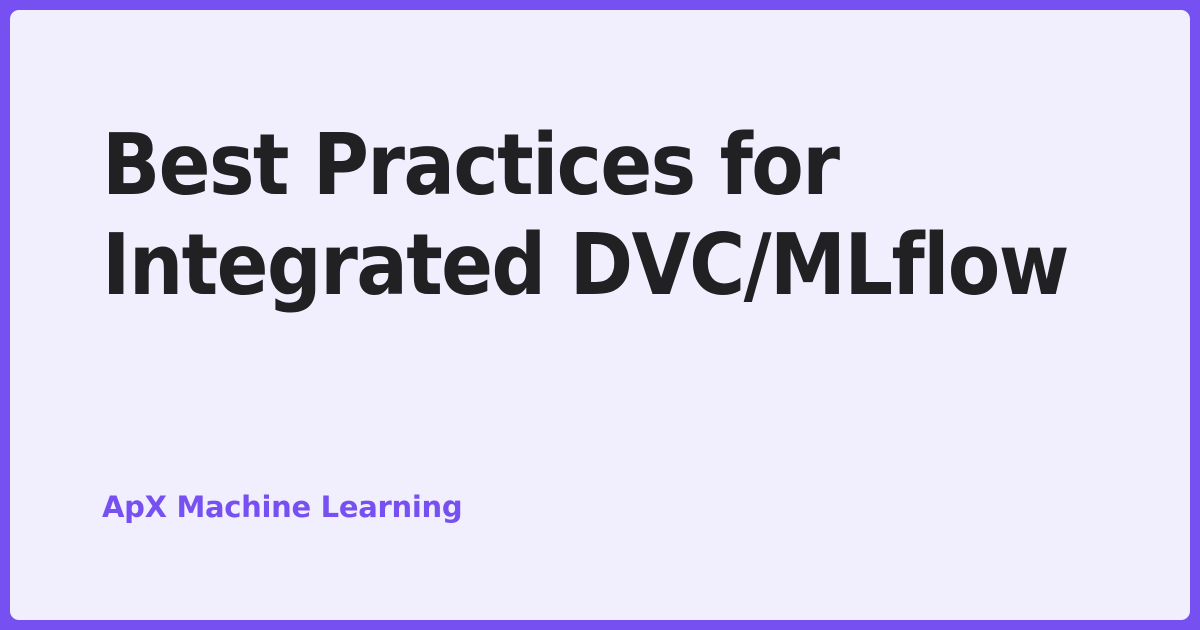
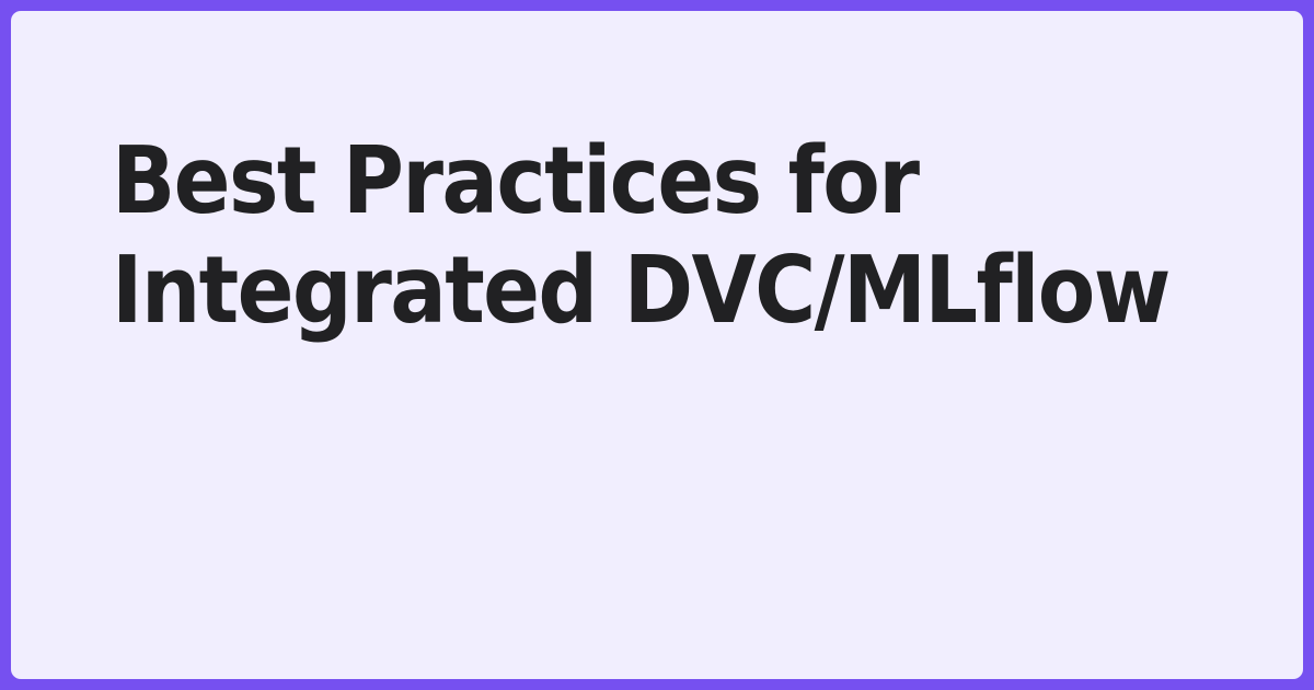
  Best Practices for
  Integrated DVC/MLflow
- ApX Machine Learning
